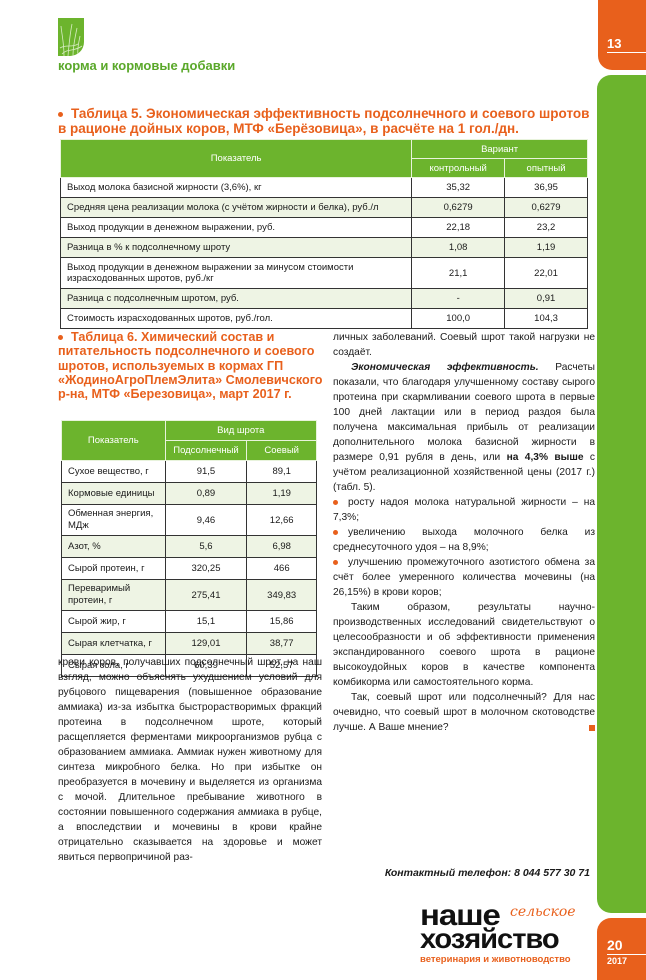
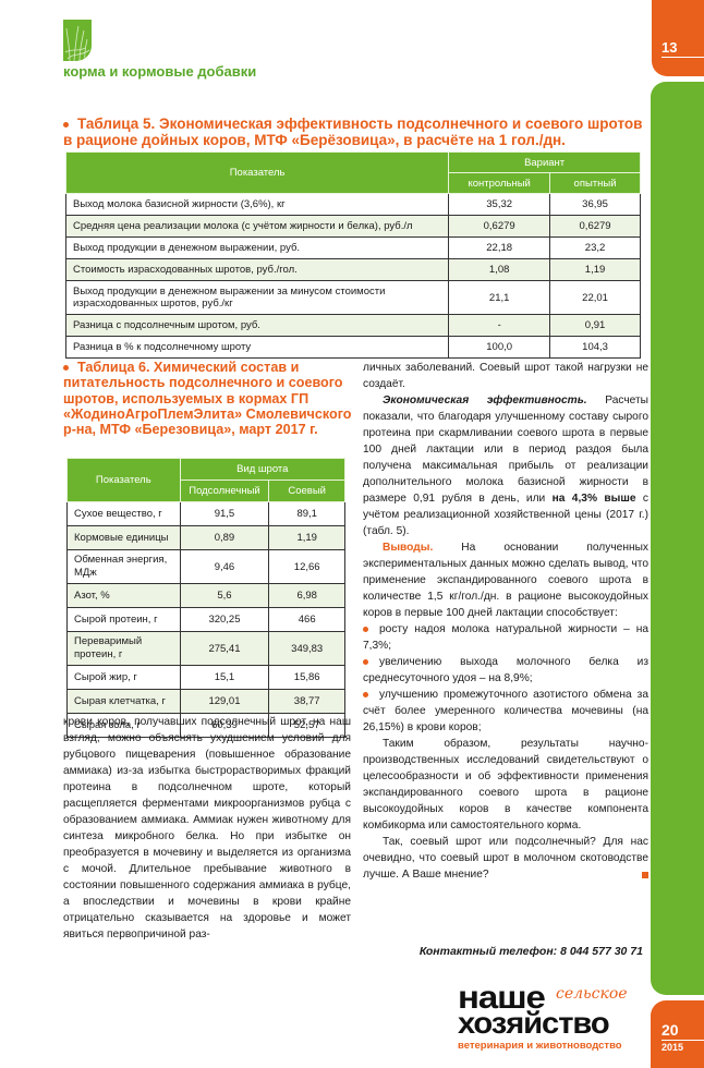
  13
  20
- 2017
+ 2015
  корма и кормовые добавки
  Таблица 5. Экономическая эффективность подсолнечного и соевого шротов в рационе дойных коров, МТФ «Берёзовица», в расчёте на 1 гол./дн.
  Показатель	Вариант
  контрольный	опытный
  Выход молока базисной жирности (3,6%), кг	35,32	36,95
  Средняя цена реализации молока (с учётом жирности и белка), руб./л	0,6279	0,6279
  Выход продукции в денежном выражении, руб.	22,18	23,2
- Разница в % к подсолнечному шроту	1,08	1,19
+ Стоимость израсходованных шротов, руб./гол.	1,08	1,19
  Выход продукции в денежном выражении за минусом стоимости израсходованных шротов, руб./кг	21,1	22,01
  Разница с подсолнечным шротом, руб.	-	0,91
- Стоимость израсходованных шротов, руб./гол.	100,0	104,3
+ Разница в % к подсолнечному шроту	100,0	104,3
  Таблица 6. Химический состав и питательность подсолнечного и соевого шротов, используемых в кормах ГП «ЖодиноАгроПлемЭлита» Смолевичского р-на, МТФ «Березовица», март 2017 г.
  Показатель	Вид шрота
  Подсолнечный	Соевый
  Сухое вещество, г	91,5	89,1
  Кормовые единицы	0,89	1,19
  Обменная энергия, МДж	9,46	12,66
  Азот, %	5,6	6,98
  Сырой протеин, г	320,25	466
  Переваримый протеин, г	275,41	349,83
  Сырой жир, г	15,1	15,86
  Сырая клетчатка, г	129,01	38,77
  Сырая зола, г	60,39	52,57
  крови коров, получавших подсолнечный шрот, на наш взгляд, можно объяснять ухудшением условий для рубцового пищеварения (повышенное образование аммиака) из-за избытка быстрорастворимых фракций протеина в подсолнечном шроте, который расщепляется ферментами микроорганизмов рубца с образованием аммиака. Аммиак нужен животному для синтеза микробного белка. Но при избытке он преобразуется в мочевину и выделяется из организма с мочой. Длительное пребывание животного в состоянии повышенного содержания аммиака в рубце, а впоследствии и мочевины в крови крайне отрицательно сказывается на здоровье и может явиться первопричиной раз-
  личных заболеваний. Соевый шрот такой нагрузки не создаёт.
  Экономическая эффективность. Расчеты показали, что благодаря улучшенному составу сырого протеина при скармливании соевого шрота в первые 100 дней лактации или в период раздоя была получена максимальная прибыль от реализации дополнительного молока базисной жирности в размере 0,91 рубля в день, или на 4,3% выше с учётом реализационной хозяйственной цены (2017 г.) (табл. 5).
+ Выводы. На основании полученных экспериментальных данных можно сделать вывод, что применение экспандированного соевого шрота в количестве 1,5 кг/гол./дн. в рационе высокоудойных коров в первые 100 дней лактации способствует:
  росту надоя молока натуральной жирности – на 7,3%;
  увеличению выхода молочного белка из среднесуточного удоя – на 8,9%;
  улучшению промежуточного азотистого обмена за счёт более умеренного количества мочевины (на 26,15%) в крови коров;
  Таким образом, результаты научно-производственных исследований свидетельствуют о целесообразности и об эффективности применения экспандированного соевого шрота в рационе высокоудойных коров в качестве компонента комбикорма или самостоятельного корма.
  Так, соевый шрот или подсолнечный? Для нас очевидно, что соевый шрот в молочном скотоводстве лучше. А Ваше мнение?
  Контактный телефон: 8 044 577 30 71
  наше
  сельское
  хозяйство
  ветеринария и животноводство
